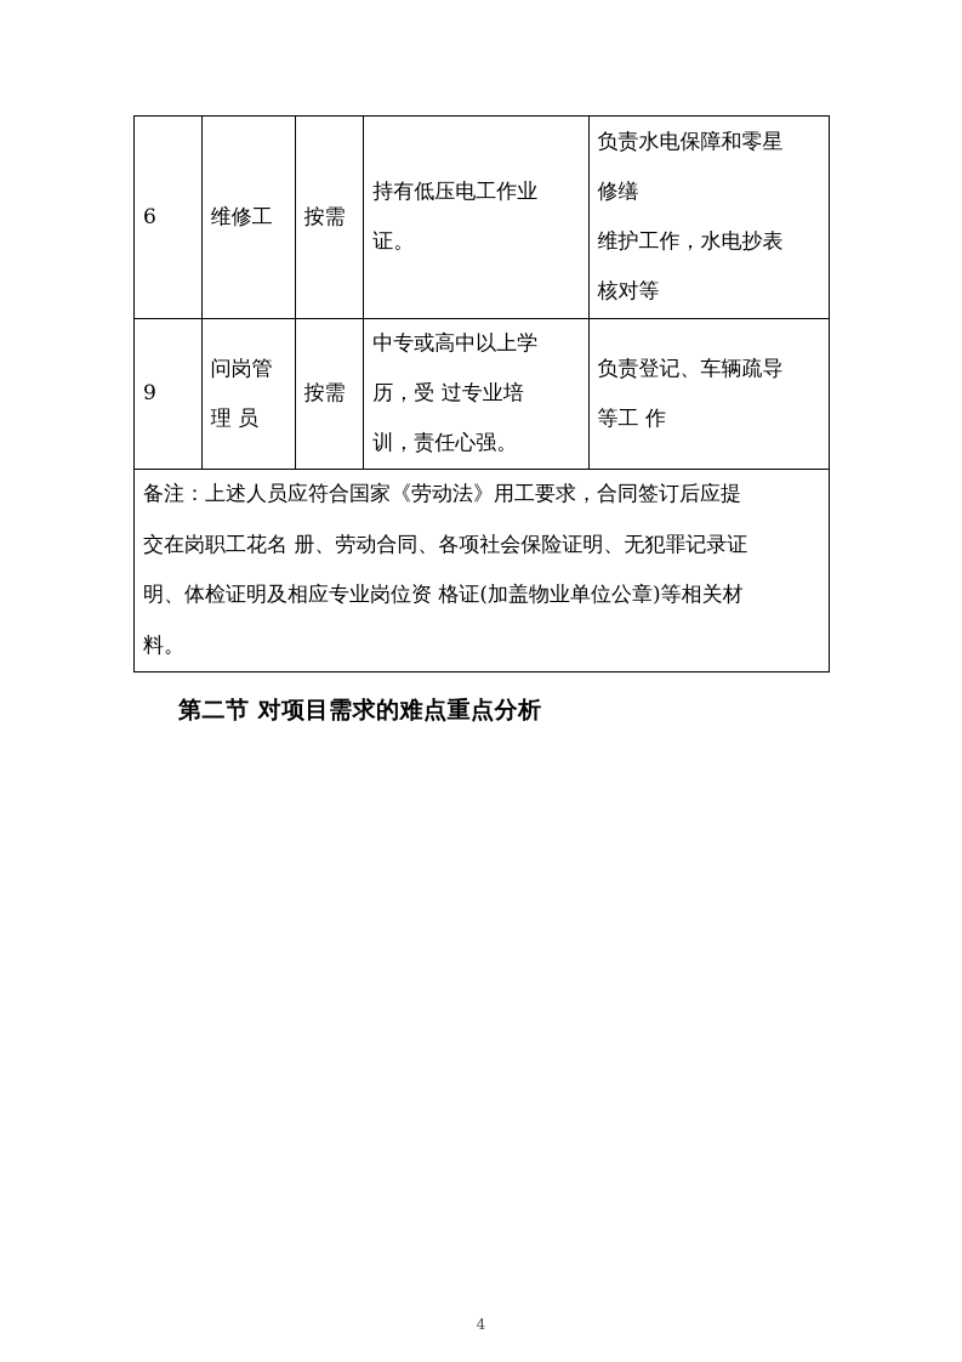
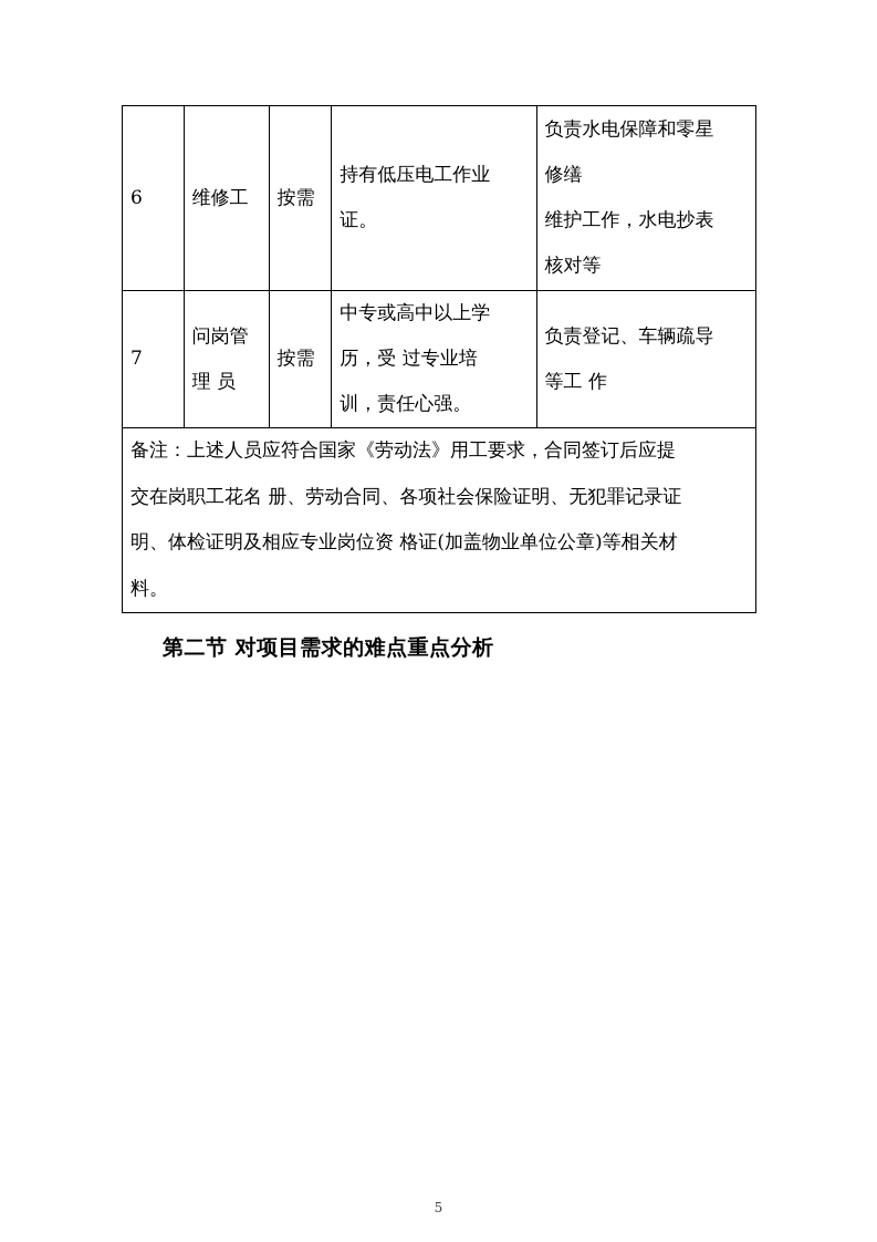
  6	维修工	按需	持有低压电工作业 证。	负责水电保障和零星 修缮 维护工作，水电抄表 核对等
- 9	问岗管 理 员	按需	中专或高中以上学 历，受 过专业培 训，责任心强。	负责登记、车辆疏导 等工 作
+ 7	问岗管 理 员	按需	中专或高中以上学 历，受 过专业培 训，责任心强。	负责登记、车辆疏导 等工 作
  备注：上述人员应符合国家《劳动法》用工要求，合同签订后应提 交在岗职工花名 册、劳动合同、各项社会保险证明、无犯罪记录证 明、体检证明及相应专业岗位资 格证(加盖物业单位公章)等相关材 料。
  第二节 对项目需求的难点重点分析
- 4
+ 5
